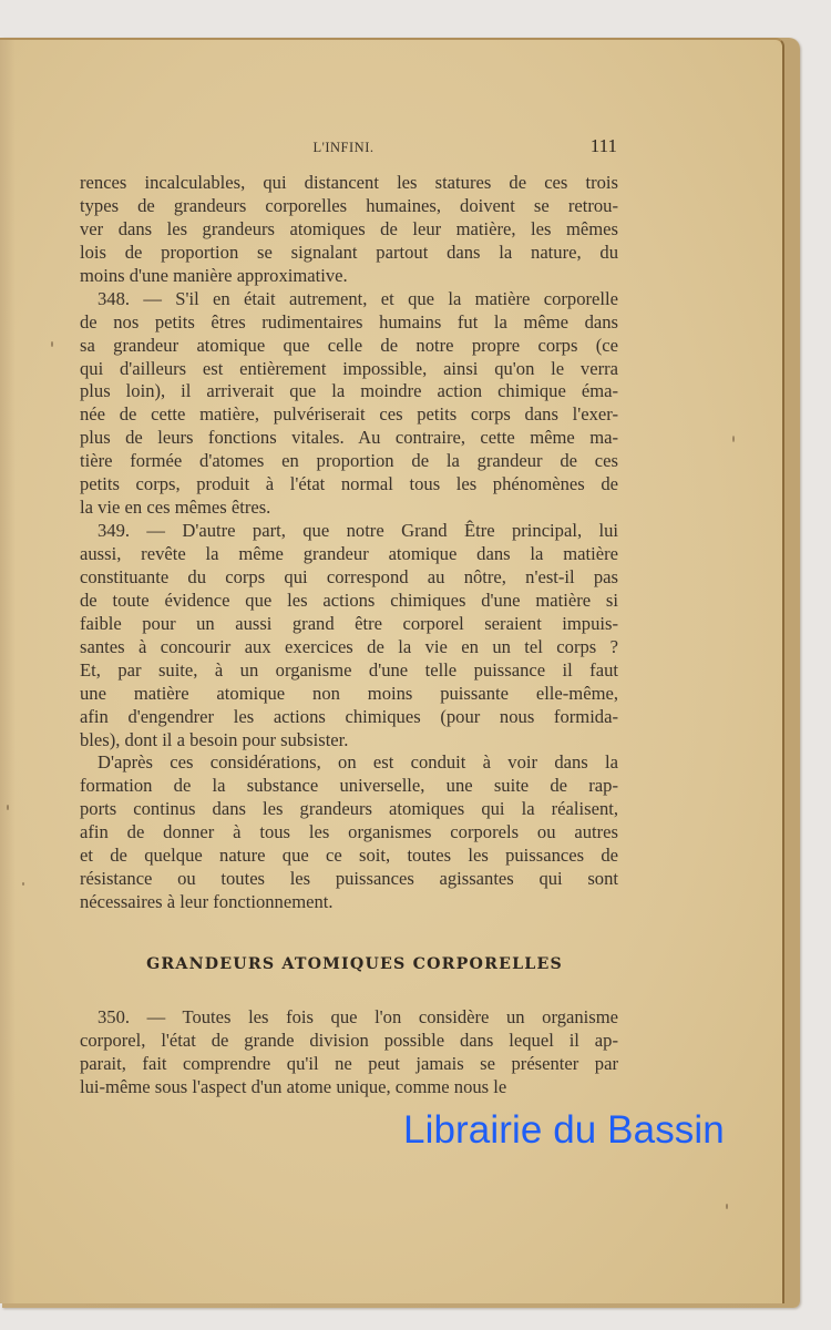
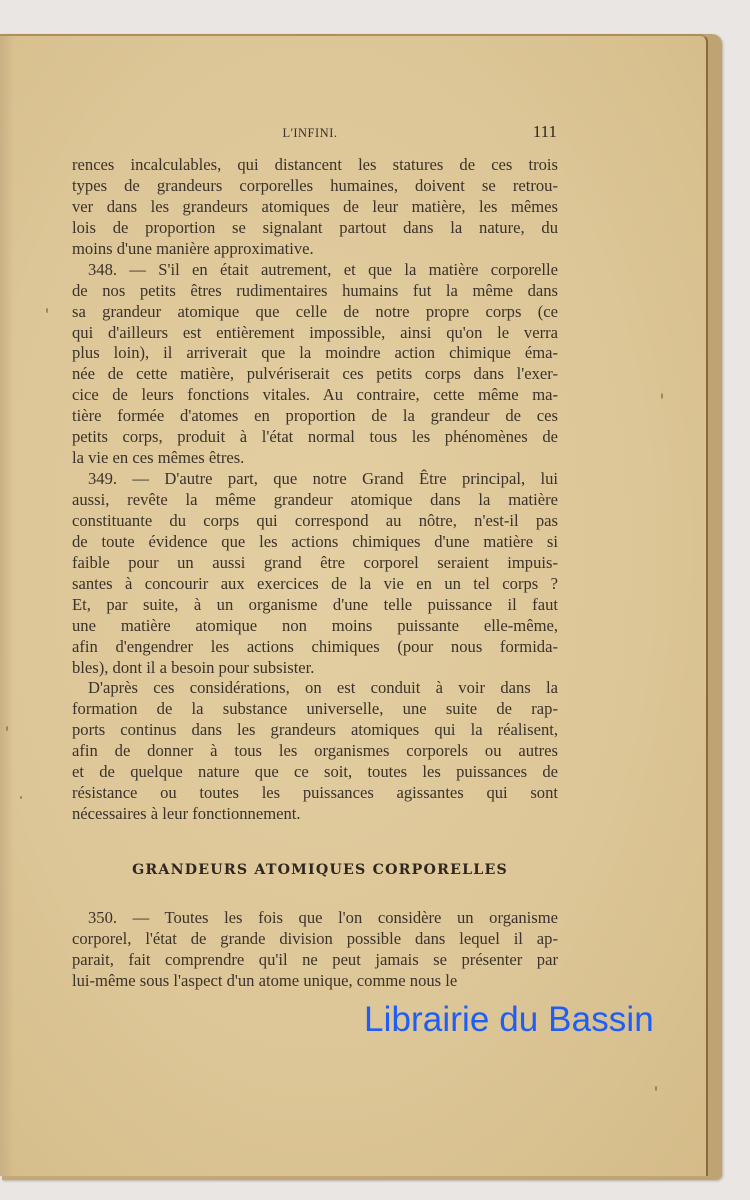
  L'INFINI.
  111
  rences incalculables, qui distancent les statures de ces trois
  types de grandeurs corporelles humaines, doivent se retrou-
  ver dans les grandeurs atomiques de leur matière, les mêmes
  lois de proportion se signalant partout dans la nature, du
  moins d'une manière approximative.
  348. — S'il en était autrement, et que la matière corporelle
  de nos petits êtres rudimentaires humains fut la même dans
  sa grandeur atomique que celle de notre propre corps (ce
  qui d'ailleurs est entièrement impossible, ainsi qu'on le verra
  plus loin), il arriverait que la moindre action chimique éma-
  née de cette matière, pulvériserait ces petits corps dans l'exer-
- plus de leurs fonctions vitales. Au contraire, cette même ma-
+ cice de leurs fonctions vitales. Au contraire, cette même ma-
  tière formée d'atomes en proportion de la grandeur de ces
  petits corps, produit à l'état normal tous les phénomènes de
  la vie en ces mêmes êtres.
  349. — D'autre part, que notre Grand Être principal, lui
  aussi, revête la même grandeur atomique dans la matière
  constituante du corps qui correspond au nôtre, n'est-il pas
  de toute évidence que les actions chimiques d'une matière si
  faible pour un aussi grand être corporel seraient impuis-
  santes à concourir aux exercices de la vie en un tel corps ?
  Et, par suite, à un organisme d'une telle puissance il faut
  une matière atomique non moins puissante elle-même,
  afin d'engendrer les actions chimiques (pour nous formida-
  bles), dont il a besoin pour subsister.
  D'après ces considérations, on est conduit à voir dans la
  formation de la substance universelle, une suite de rap-
  ports continus dans les grandeurs atomiques qui la réalisent,
  afin de donner à tous les organismes corporels ou autres
  et de quelque nature que ce soit, toutes les puissances de
  résistance ou toutes les puissances agissantes qui sont
  nécessaires à leur fonctionnement.
  GRANDEURS ATOMIQUES CORPORELLES
  350. — Toutes les fois que l'on considère un organisme
  corporel, l'état de grande division possible dans lequel il ap-
  parait, fait comprendre qu'il ne peut jamais se présenter par
  lui-même sous l'aspect d'un atome unique, comme nous le
  Librairie du Bassin
